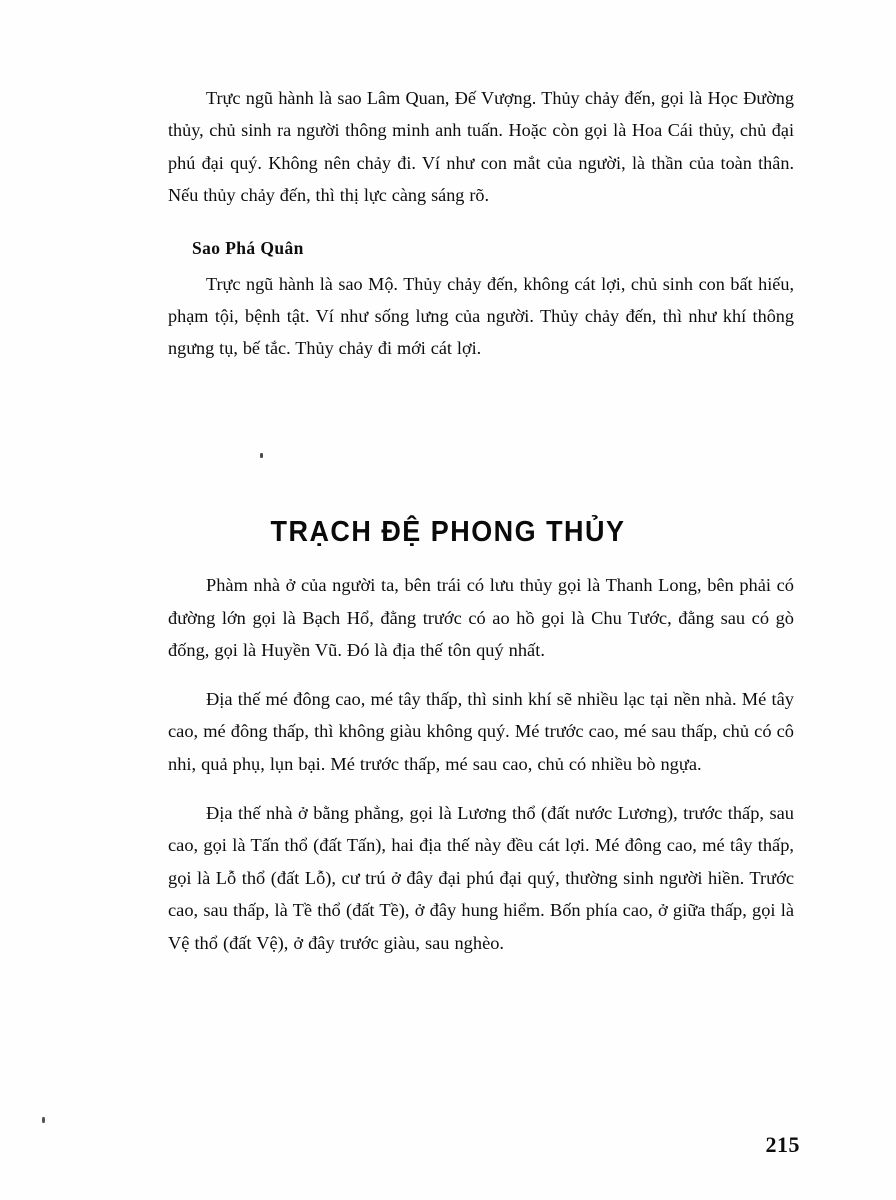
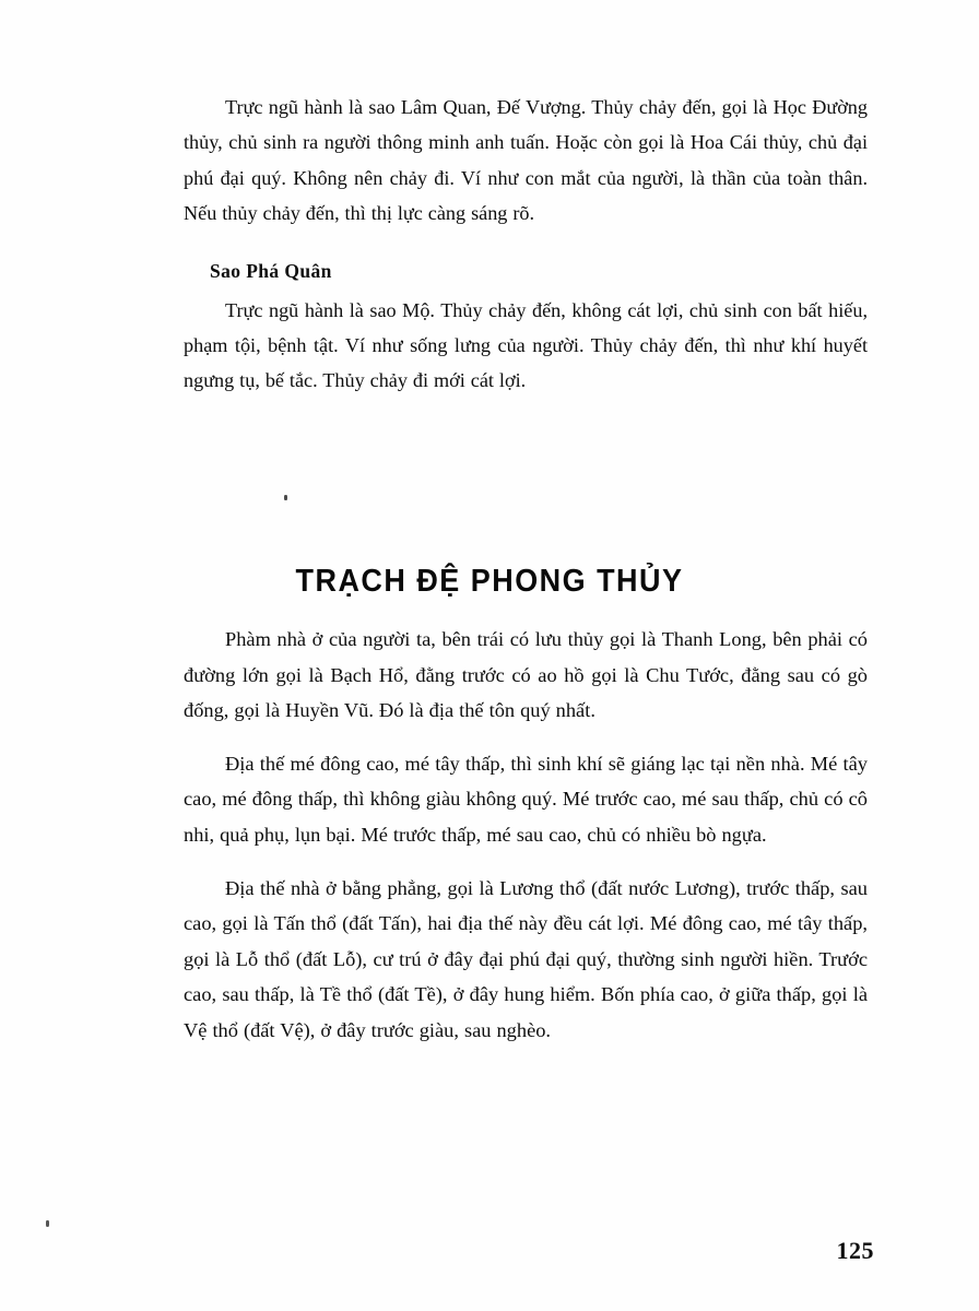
  Trực ngũ hành là sao Lâm Quan, Đế Vượng. Thủy chảy đến, gọi là Học Đường thủy, chủ sinh ra người thông minh anh tuấn. Hoặc còn gọi là Hoa Cái thủy, chủ đại phú đại quý. Không nên chảy đi. Ví như con mắt của người, là thần của toàn thân. Nếu thủy chảy đến, thì thị lực càng sáng rõ.
  Sao Phá Quân
- Trực ngũ hành là sao Mộ. Thủy chảy đến, không cát lợi, chủ sinh con bất hiếu, phạm tội, bệnh tật. Ví như sống lưng của người. Thủy chảy đến, thì như khí thông ngưng tụ, bế tắc. Thủy chảy đi mới cát lợi.
+ Trực ngũ hành là sao Mộ. Thủy chảy đến, không cát lợi, chủ sinh con bất hiếu, phạm tội, bệnh tật. Ví như sống lưng của người. Thủy chảy đến, thì như khí huyết ngưng tụ, bế tắc. Thủy chảy đi mới cát lợi.
  TRẠCH ĐỆ PHONG THỦY
  Phàm nhà ở của người ta, bên trái có lưu thủy gọi là Thanh Long, bên phải có đường lớn gọi là Bạch Hổ, đằng trước có ao hồ gọi là Chu Tước, đằng sau có gò đống, gọi là Huyền Vũ. Đó là địa thế tôn quý nhất.
- Địa thế mé đông cao, mé tây thấp, thì sinh khí sẽ nhiều lạc tại nền nhà. Mé tây cao, mé đông thấp, thì không giàu không quý. Mé trước cao, mé sau thấp, chủ có cô nhi, quả phụ, lụn bại. Mé trước thấp, mé sau cao, chủ có nhiều bò ngựa.
+ Địa thế mé đông cao, mé tây thấp, thì sinh khí sẽ giáng lạc tại nền nhà. Mé tây cao, mé đông thấp, thì không giàu không quý. Mé trước cao, mé sau thấp, chủ có cô nhi, quả phụ, lụn bại. Mé trước thấp, mé sau cao, chủ có nhiều bò ngựa.
  Địa thế nhà ở bằng phẳng, gọi là Lương thổ (đất nước Lương), trước thấp, sau cao, gọi là Tấn thổ (đất Tấn), hai địa thế này đều cát lợi. Mé đông cao, mé tây thấp, gọi là Lỗ thổ (đất Lỗ), cư trú ở đây đại phú đại quý, thường sinh người hiền. Trước cao, sau thấp, là Tề thổ (đất Tề), ở đây hung hiểm. Bốn phía cao, ở giữa thấp, gọi là Vệ thổ (đất Vệ), ở đây trước giàu, sau nghèo.
- 215
+ 125
